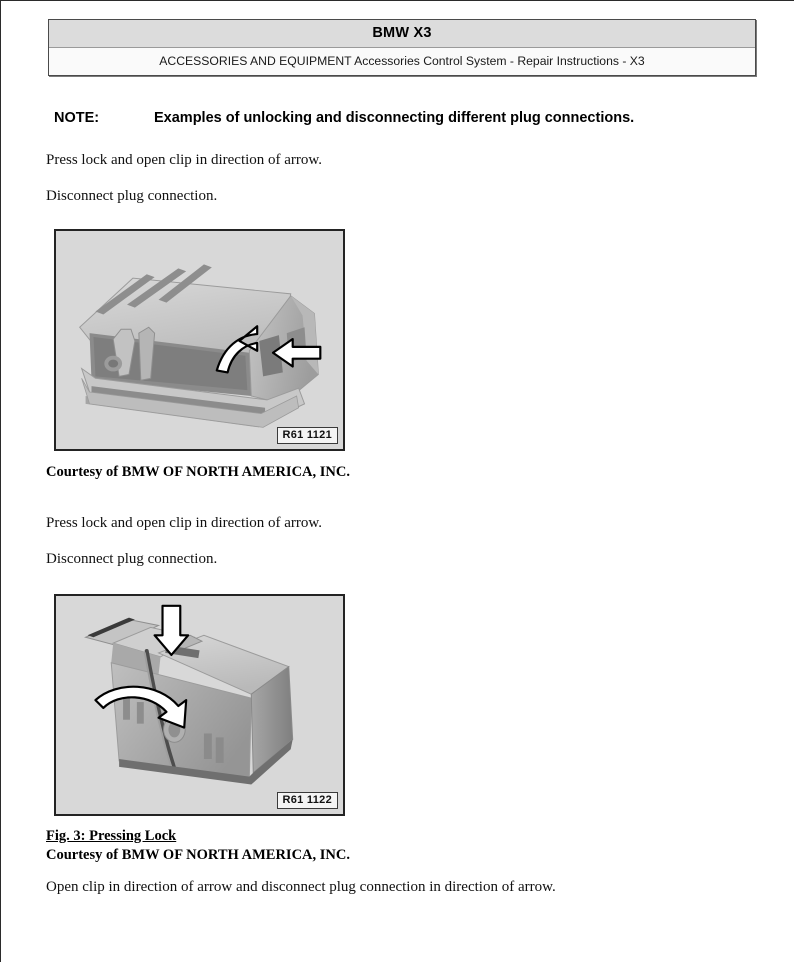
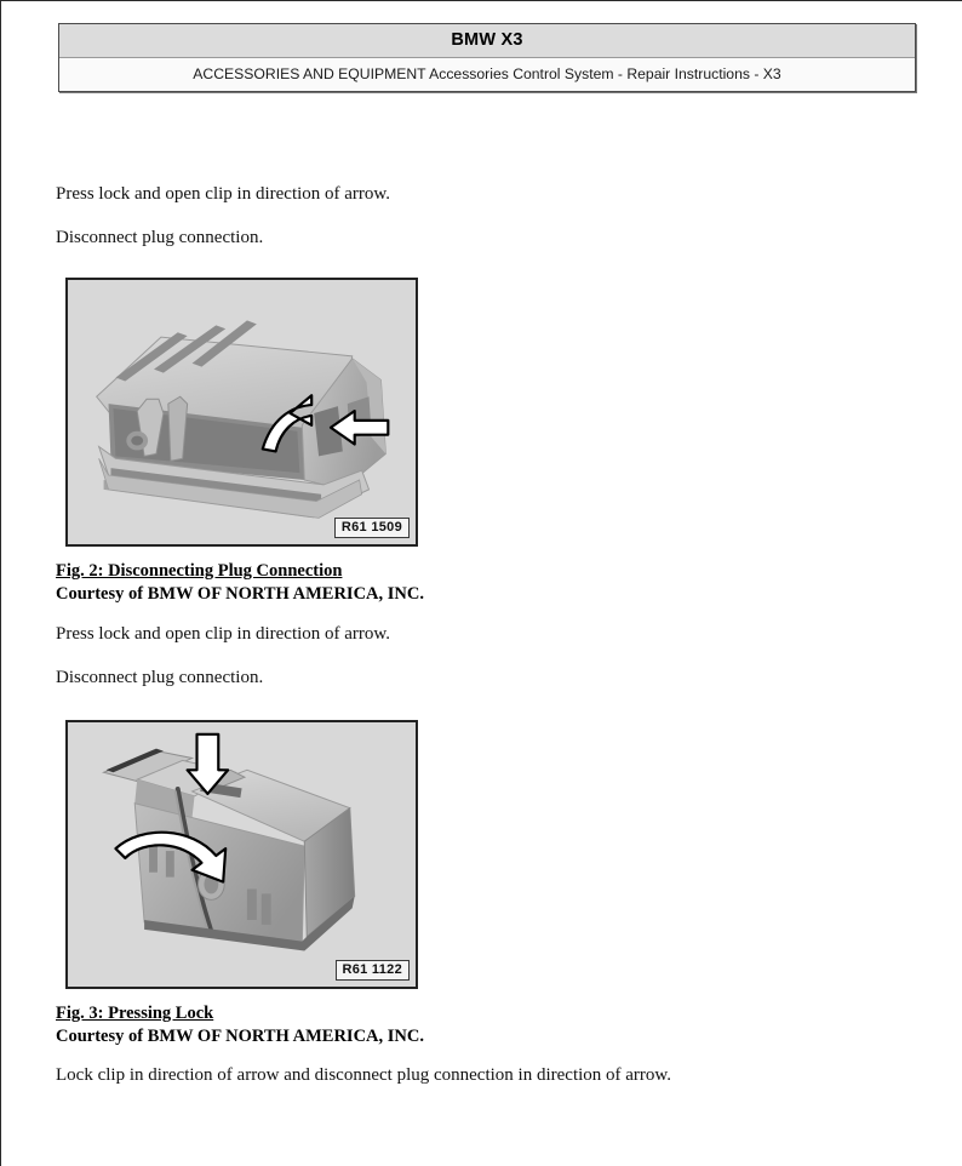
  BMW X3
  ACCESSORIES AND EQUIPMENT Accessories Control System - Repair Instructions - X3
- NOTE: Examples of unlocking and disconnecting different plug connections.
  Press lock and open clip in direction of arrow.
  Disconnect plug connection.
- R61 1121
+ R61 1509
+ Fig. 2: Disconnecting Plug Connection
  Courtesy of BMW OF NORTH AMERICA, INC.
  Press lock and open clip in direction of arrow.
  Disconnect plug connection.
  R61 1122
  Fig. 3: Pressing Lock
  Courtesy of BMW OF NORTH AMERICA, INC.
- Open clip in direction of arrow and disconnect plug connection in direction of arrow.
+ Lock clip in direction of arrow and disconnect plug connection in direction of arrow.
